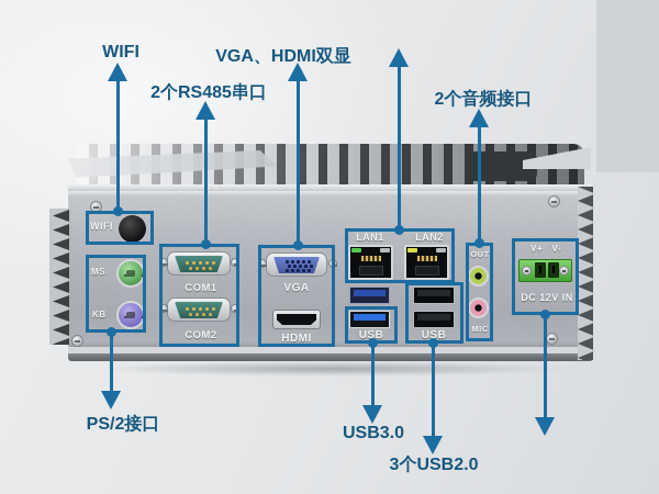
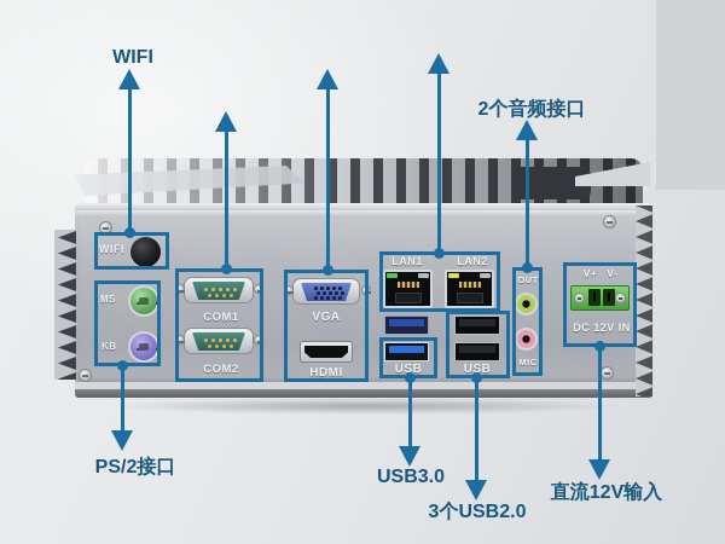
  WIFI
  MS
  KB
  COM1
  COM2
  VGA
  HDMI
  LAN1
  LAN2
  USB
  USB
  OUT
  MIC
  V+ V-
  DC 12V IN
  WIFI
- 2个RS485串口
- VGA、HDMI双显
  2个音频接口
  PS/2接口
  USB3.0
  3个USB2.0
+ 直流12V输入
